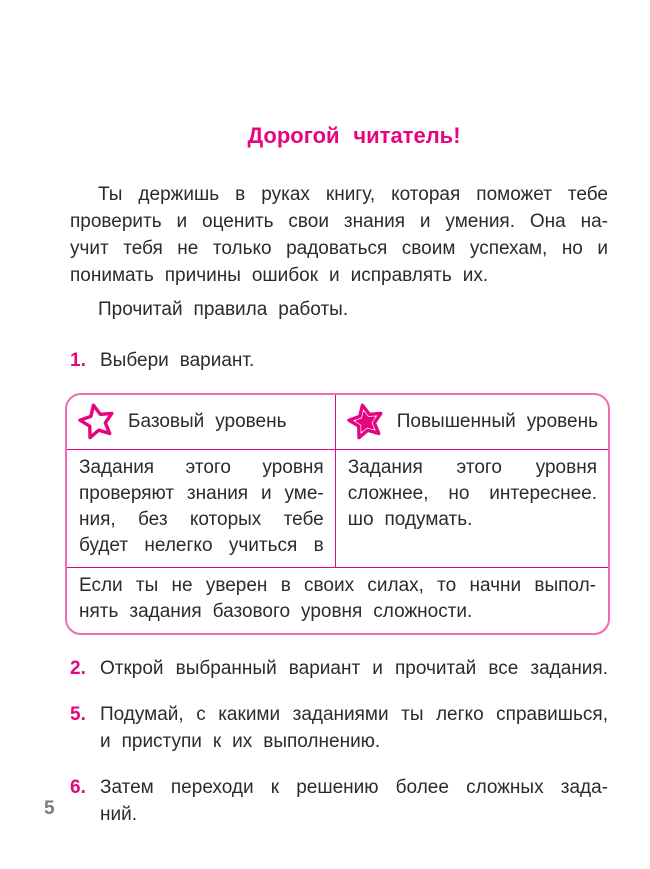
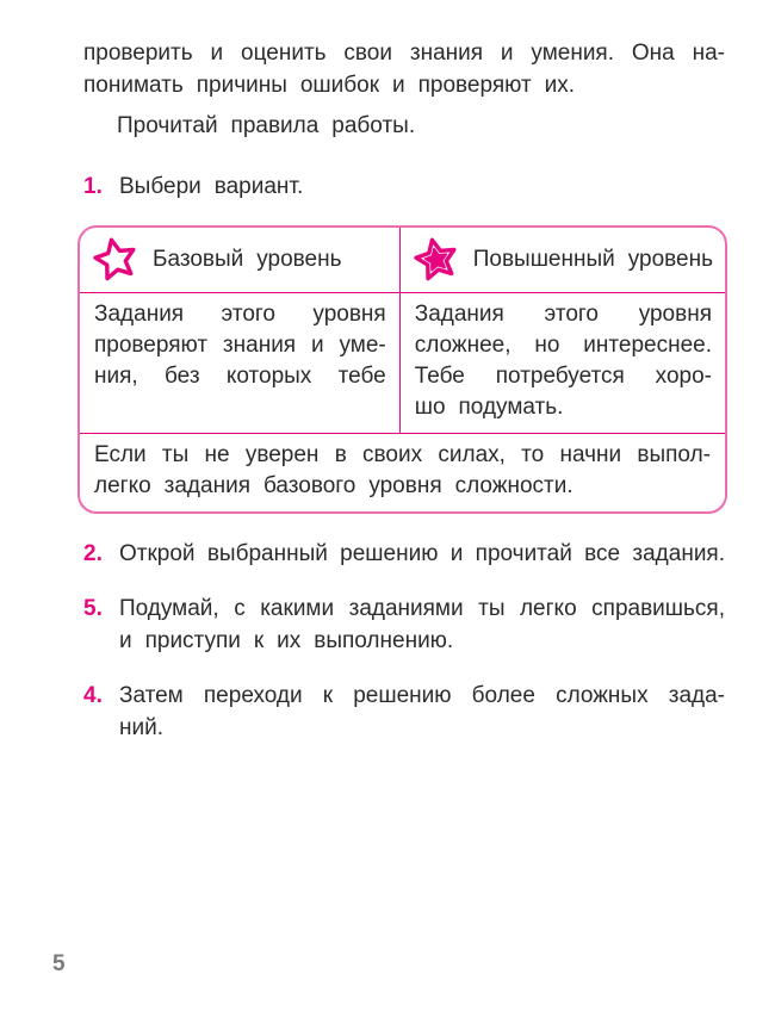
- Дорогой читатель!
- Ты держишь в руках книгу, которая поможет тебе
  проверить и оценить свои знания и умения. Она на-
- учит тебя не только радоваться своим успехам, но и
- понимать причины ошибок и исправлять их.
+ понимать причины ошибок и проверяют их.
  Прочитай правила работы.
  1.
  Выбери вариант.
  Базовый уровень
  Повышенный уровень
  Задания этого уровня
  проверяют знания и уме-
  ния, без которых тебе
- будет нелегко учиться в
  Задания этого уровня
  сложнее, но интереснее.
+ Тебе потребуется хоро-
  шо подумать.
  Если ты не уверен в своих силах, то начни выпол-
- нять задания базового уровня сложности.
+ легко задания базового уровня сложности.
  2.
- Открой выбранный вариант и прочитай все задания.
+ Открой выбранный решению и прочитай все задания.
  5.
  Подумай, с какими заданиями ты легко справишься,
  и приступи к их выполнению.
- 6.
+ 4.
  Затем переходи к решению более сложных зада-
  ний.
  5
